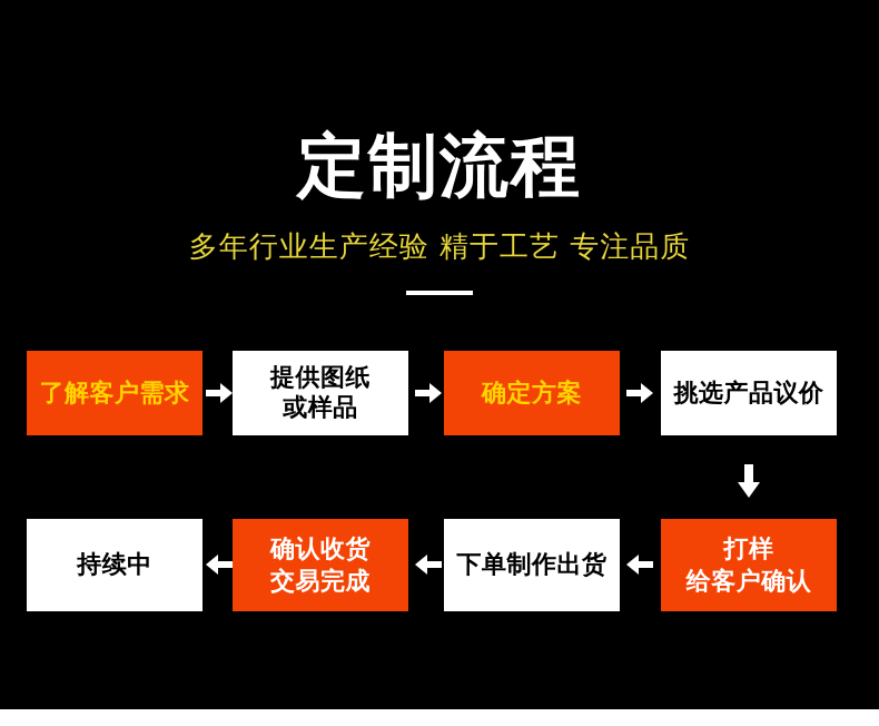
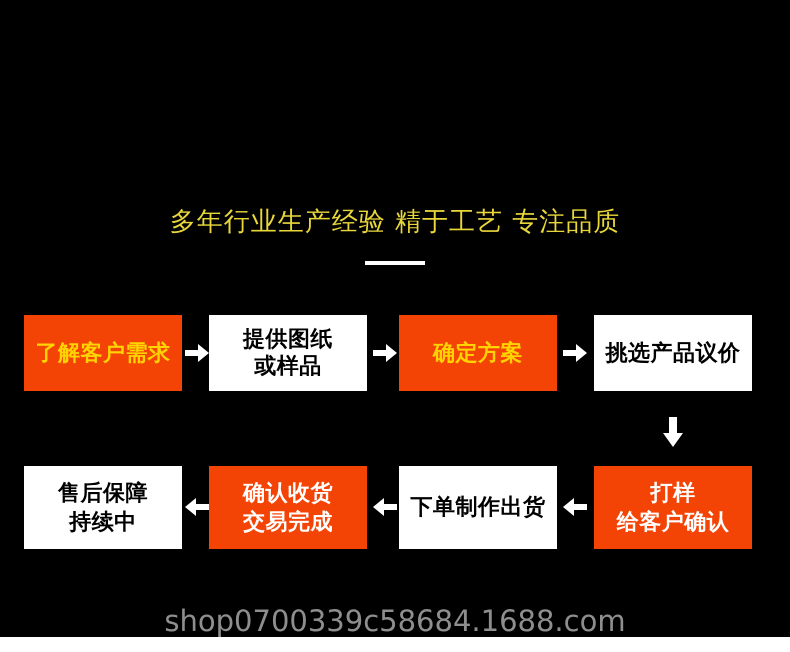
- 定制流程
  多年行业生产经验 精于工艺 专注品质
  了解客户需求
  提供图纸
  或样品
  确定方案
  挑选产品议价
+ 售后保障
  持续中
  确认收货
  交易完成
  下单制作出货
  打样
  给客户确认
+ shop0700339c58684.1688.com
